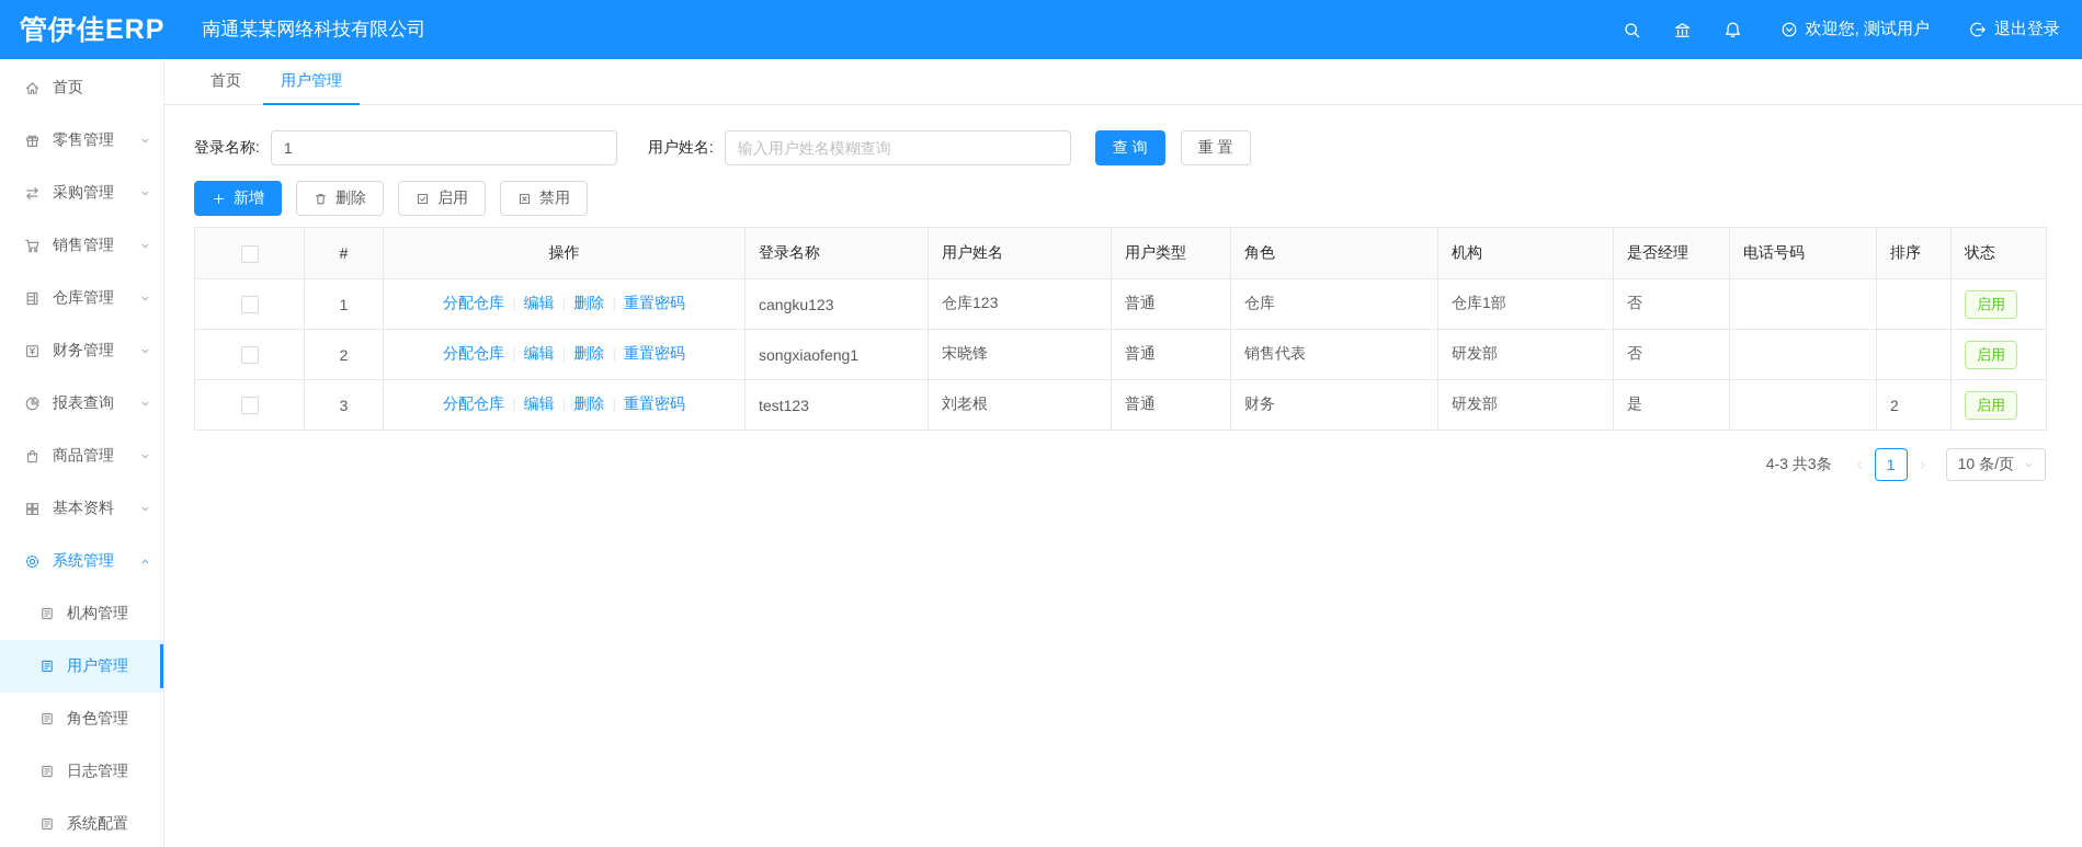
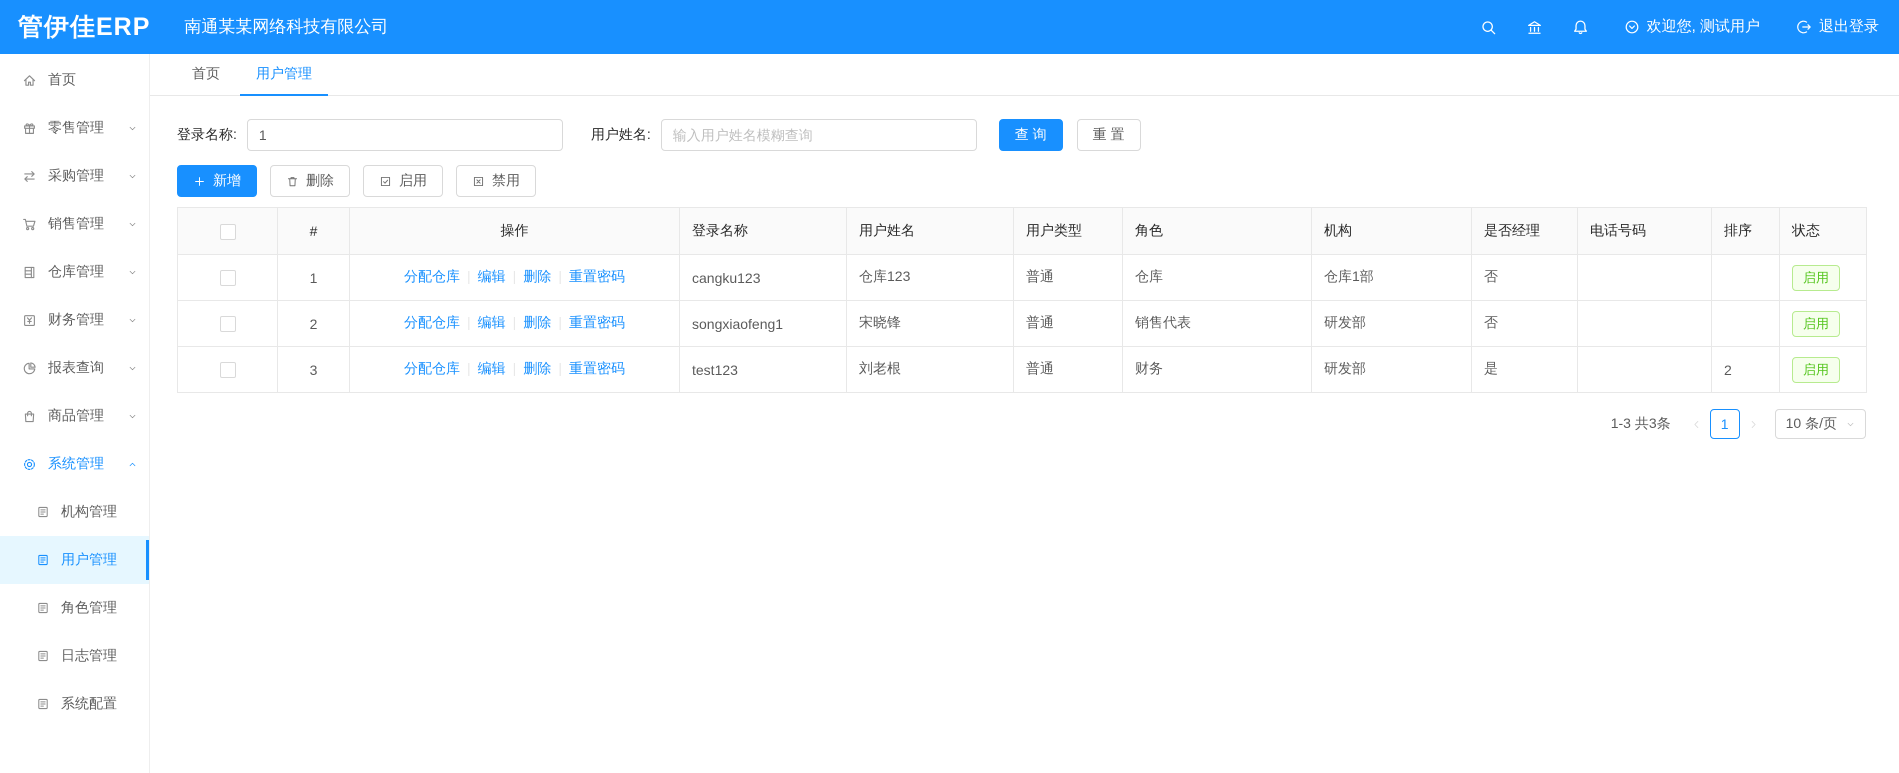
  管伊佳ERP
  南通某某网络科技有限公司
  欢迎您, 测试用户
  退出登录
  首页
  零售管理
  采购管理
  销售管理
  仓库管理
  财务管理
  报表查询
  商品管理
- 基本资料
  系统管理
  机构管理
  用户管理
  角色管理
  日志管理
  系统配置
  首页
  用户管理
  登录名称:
  1
  用户姓名:
  输入用户姓名模糊查询
  查 询
  重 置
  新增
  删除
  启用
  禁用
  	#	操作	登录名称	用户姓名	用户类型	角色	机构	是否经理	电话号码	排序	状态
  	1	分配仓库 编辑 删除 重置密码	cangku123	仓库123	普通	仓库	仓库1部	否			启用
  	2	分配仓库 编辑 删除 重置密码	songxiaofeng1	宋晓锋	普通	销售代表	研发部	否			启用
  	3	分配仓库 编辑 删除 重置密码	test123	刘老根	普通	财务	研发部	是		2	启用
- 4-3 共3条
+ 1-3 共3条
  1
  10 条/页
